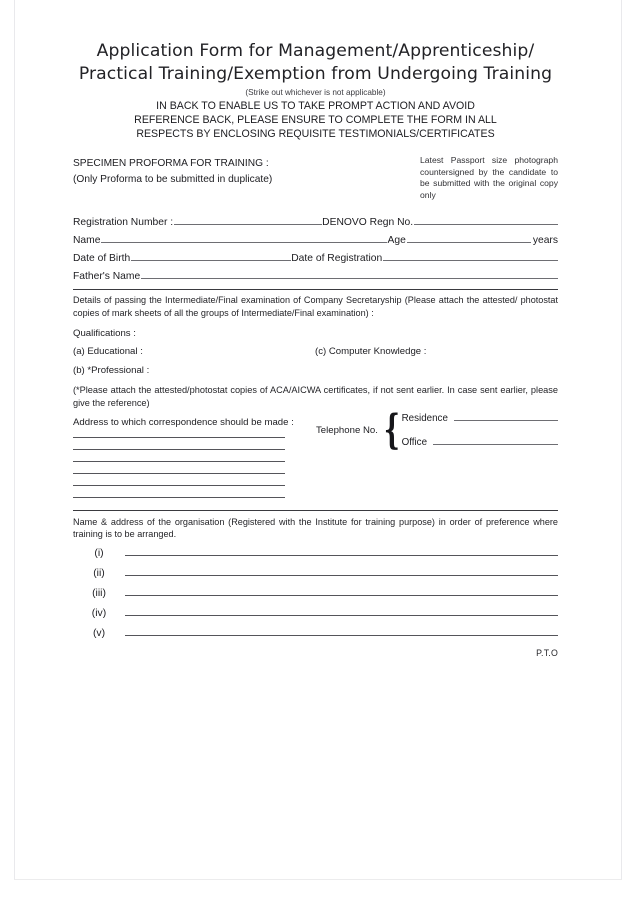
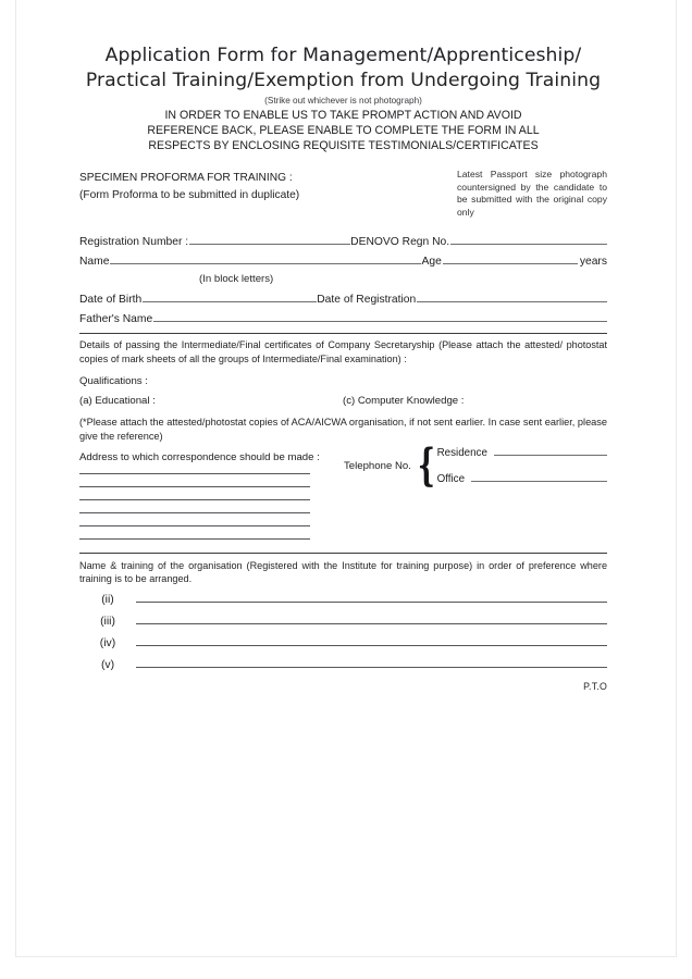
  Application Form for Management/Apprenticeship/
  Practical Training/Exemption from Undergoing Training
- (Strike out whichever is not applicable)
+ (Strike out whichever is not photograph)
- IN BACK TO ENABLE US TO TAKE PROMPT ACTION AND AVOID
+ IN ORDER TO ENABLE US TO TAKE PROMPT ACTION AND AVOID
- REFERENCE BACK, PLEASE ENSURE TO COMPLETE THE FORM IN ALL
+ REFERENCE BACK, PLEASE ENABLE TO COMPLETE THE FORM IN ALL
  RESPECTS BY ENCLOSING REQUISITE TESTIMONIALS/CERTIFICATES
  SPECIMEN PROFORMA FOR TRAINING :
- (Only Proforma to be submitted in duplicate)
+ (Form Proforma to be submitted in duplicate)
  Latest Passport size photograph countersigned by the candidate to be submitted with the original copy only
  Registration Number :
  DENOVO Regn No.
  Name
  Age
  years
+ (In block letters)
  Date of Birth
  Date of Registration
  Father's Name
- Details of passing the Intermediate/Final examination of Company Secretaryship (Please attach the attested/ photostat copies of mark sheets of all the groups of Intermediate/Final examination) :
+ Details of passing the Intermediate/Final certificates of Company Secretaryship (Please attach the attested/ photostat copies of mark sheets of all the groups of Intermediate/Final examination) :
  Qualifications :
  (a) Educational :
  (c) Computer Knowledge :
- (b) *Professional :
- (*Please attach the attested/photostat copies of ACA/AICWA certificates, if not sent earlier. In case sent earlier, please give the reference)
+ (*Please attach the attested/photostat copies of ACA/AICWA organisation, if not sent earlier. In case sent earlier, please give the reference)
  Address to which correspondence should be made :
  Telephone No.
  {
  Residence
  Office
- Name & address of the organisation (Registered with the Institute for training purpose) in order of preference where training is to be arranged.
+ Name & training of the organisation (Registered with the Institute for training purpose) in order of preference where training is to be arranged.
- (i)
  (ii)
  (iii)
  (iv)
  (v)
  P.T.O
